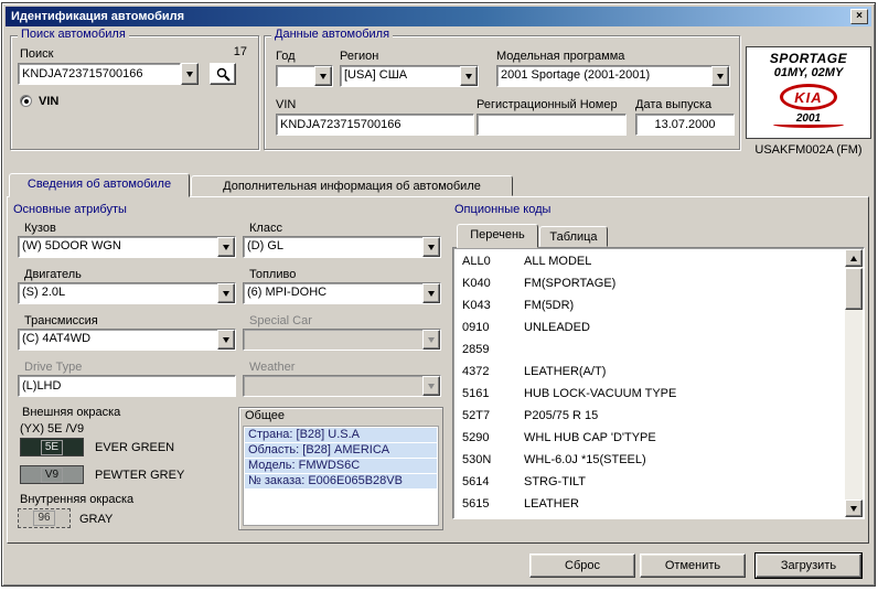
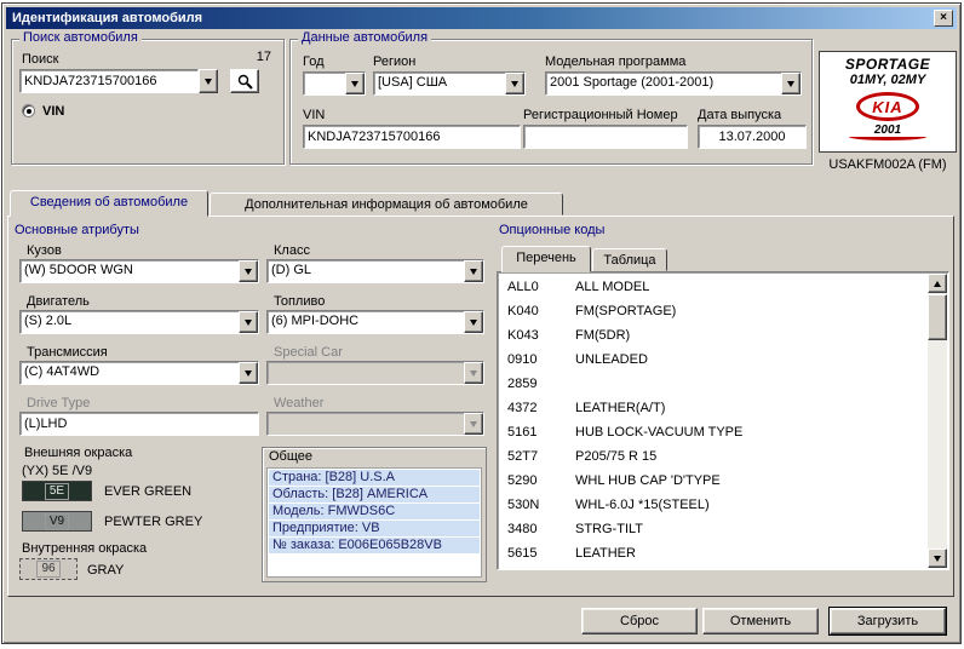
  Идентификация автомобиля
  ×
  Поиск автомобиля
  Поиск
  17
  KNDJA723715700166
  VIN
  Данные автомобиля
  Год
  Регион
  [USA] США
  Модельная программа
  2001 Sportage (2001-2001)
  VIN
  KNDJA723715700166
  Регистрационный Номер
  Дата выпуска
  13.07.2000
  SPORTAGE
  01MY, 02MY
  KIA
  2001
  USAKFM002A (FM)
  Сведения об автомобиле
  Дополнительная информация об автомобиле
  Основные атрибуты
  Кузов
  (W) 5DOOR WGN
  Класс
  (D) GL
  Двигатель
  (S) 2.0L
  Топливо
  (6) MPI-DOHC
  Трансмиссия
  (C) 4AT4WD
  Special Car
  Drive Type
  (L)LHD
  Weather
  Внешняя окраска
  (YX) 5E /V9
  5E
  EVER GREEN
  V9
  PEWTER GREY
  Внутренняя окраска
  96
  GRAY
  Общее
  Страна: [B28] U.S.A
  Область: [B28] AMERICA
  Модель: FMWDS6C
+ Предприятие: VB
  № заказа: E006E065B28VB
  Опционные коды
  Перечень
  Таблица
  ALL0
  ALL MODEL
  K040
  FM(SPORTAGE)
  K043
  FM(5DR)
  0910
  UNLEADED
  2859
  4372
  LEATHER(A/T)
  5161
  HUB LOCK-VACUUM TYPE
  52T7
  P205/75 R 15
  5290
  WHL HUB CAP 'D'TYPE
  530N
  WHL-6.0J *15(STEEL)
- 5614
+ 3480
  STRG-TILT
  5615
  LEATHER
  Сброс
  Отменить
  Загрузить
